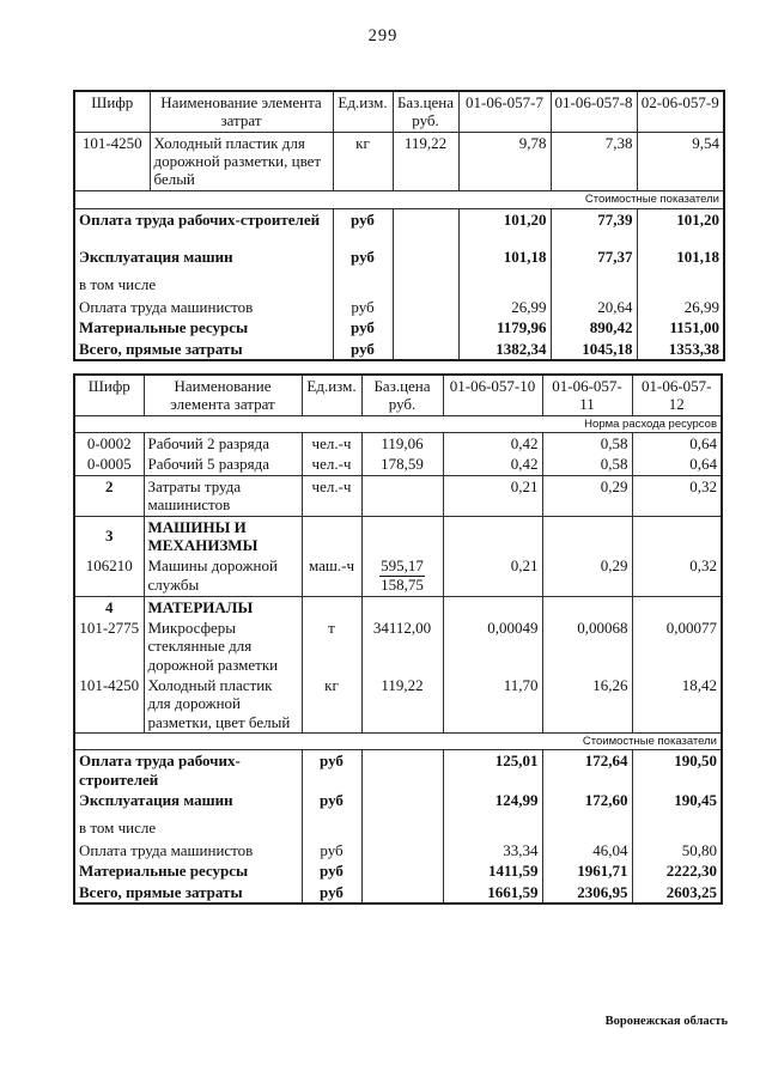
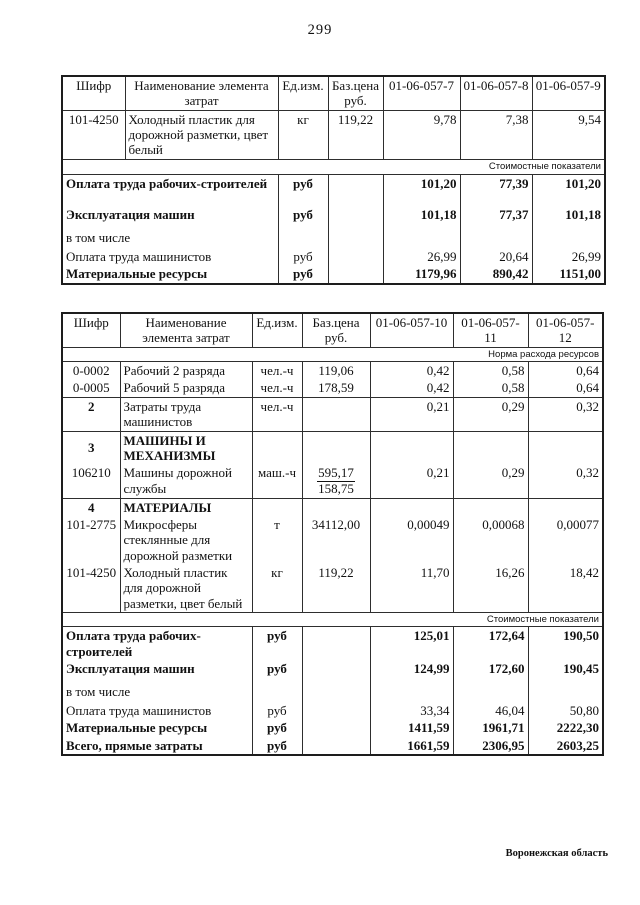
  299
- Шифр	Наименование элемента затрат	Ед.изм.	Баз.цена руб.	01-06-057-7	01-06-057-8	02-06-057-9
+ Шифр	Наименование элемента затрат	Ед.изм.	Баз.цена руб.	01-06-057-7	01-06-057-8	01-06-057-9
  101-4250	Холодный пластик для дорожной разметки, цвет белый	кг	119,22	9,78	7,38	9,54
  Стоимостные показатели
  Оплата труда рабочих-строителей	руб		101,20	77,39	101,20
  Эксплуатация машин	руб		101,18	77,37	101,18
  в том числе
  Оплата труда машинистов	руб		26,99	20,64	26,99
  Материальные ресурсы	руб		1179,96	890,42	1151,00
- Всего, прямые затраты	руб		1382,34	1045,18	1353,38
  Шифр	Наименование элемента затрат	Ед.изм.	Баз.цена руб.	01-06-057-10	01-06-057-11	01-06-057-12
  Норма расхода ресурсов
  0-0002	Рабочий 2 разряда	чел.-ч	119,06	0,42	0,58	0,64
  0-0005	Рабочий 5 разряда	чел.-ч	178,59	0,42	0,58	0,64
  2	Затраты труда машинистов	чел.-ч		0,21	0,29	0,32
  3	МАШИНЫ И МЕХАНИЗМЫ
  106210	Машины дорожной службы	маш.-ч	595,17158,75	0,21	0,29	0,32
  4	МАТЕРИАЛЫ
  101-2775	Микросферы стеклянные для дорожной разметки	т	34112,00	0,00049	0,00068	0,00077
  101-4250	Холодный пластик для дорожной разметки, цвет белый	кг	119,22	11,70	16,26	18,42
  Стоимостные показатели
  Оплата труда рабочих-строителей	руб		125,01	172,64	190,50
  Эксплуатация машин	руб		124,99	172,60	190,45
  в том числе
  Оплата труда машинистов	руб		33,34	46,04	50,80
  Материальные ресурсы	руб		1411,59	1961,71	2222,30
  Всего, прямые затраты	руб		1661,59	2306,95	2603,25
  Воронежская область
